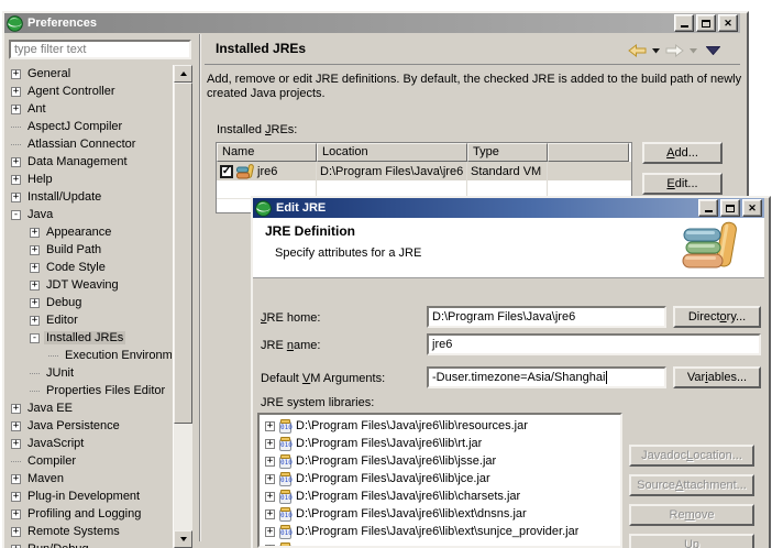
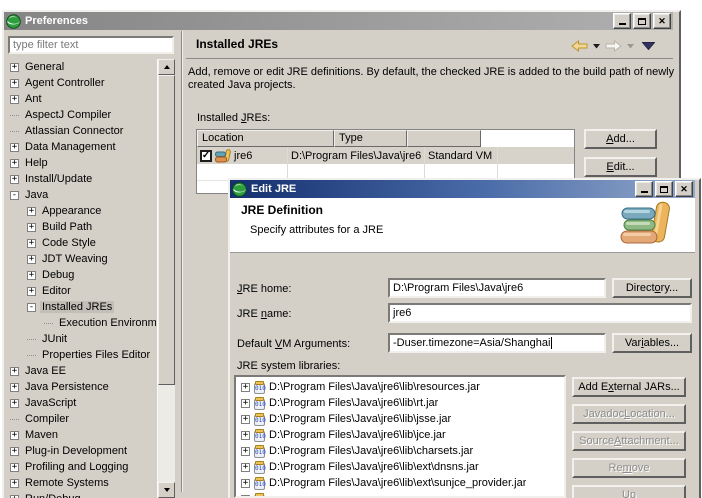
  Preferences
  type filter text
  +
  General
  +
  Agent Controller
  +
  Ant
  AspectJ Compiler
  Atlassian Connector
  +
  Data Management
  +
  Help
  +
  Install/Update
  -
  Java
  +
  Appearance
  +
  Build Path
  +
  Code Style
  +
  JDT Weaving
  +
  Debug
  +
  Editor
  -
  Installed JREs
  Execution Environm
  JUnit
  Properties Files Editor
  +
  Java EE
  +
  Java Persistence
  +
  JavaScript
  Compiler
  +
  Maven
  +
  Plug-in Development
  +
  Profiling and Logging
  +
  Remote Systems
  Installed JREs
  Add, remove or edit JRE definitions. By default, the checked JRE is added to the build path of newly created Java projects.
  Installed JREs:
- Name
  Location
  Type
  jre6
  D:\Program Files\Java\jre6
  Standard VM
  A
  dd...
  E
  dit...
  Edit JRE
  JRE Definition
  Specify attributes for a JRE
  JRE home:
  D:\Program Files\Java\jre6
  Direct
  o
  ry...
  JRE name:
  jre6
  Default VM Arguments:
  -Duser.timezone=Asia/Shanghai
  Var
  i
  ables...
  JRE system libraries:
  +
  D:\Program Files\Java\jre6\lib\resources.jar
  +
  D:\Program Files\Java\jre6\lib\rt.jar
  +
  D:\Program Files\Java\jre6\lib\jsse.jar
  +
  D:\Program Files\Java\jre6\lib\jce.jar
  +
  D:\Program Files\Java\jre6\lib\charsets.jar
  +
  D:\Program Files\Java\jre6\lib\ext\dnsns.jar
  +
  D:\Program Files\Java\jre6\lib\ext\sunjce_provider.jar
+ Add E
+ x
+ ternal JARs...
  Javadoc
  L
  ocation...
  Source
  A
  ttachment...
  Re
  m
  ove
  Up
